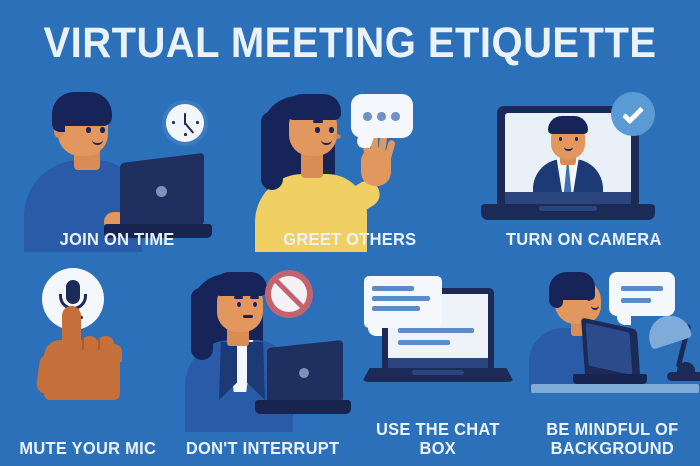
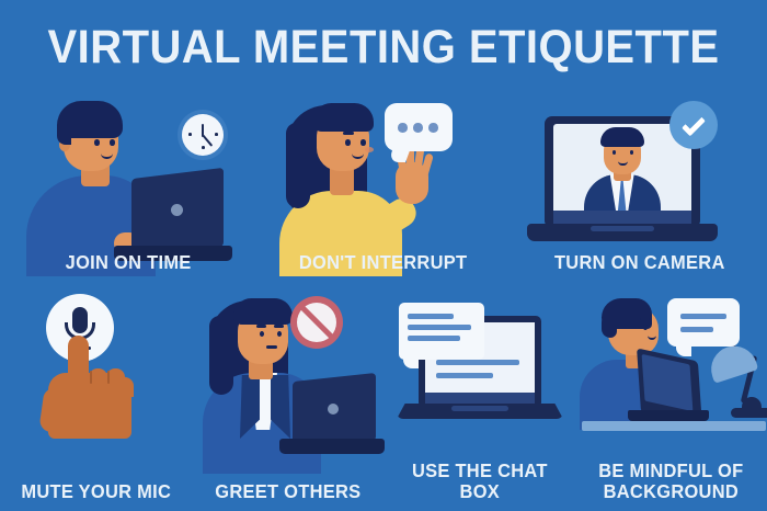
  VIRTUAL MEETING ETIQUETTE
  JOIN ON TIME
- GREET OTHERS
+ DON'T INTERRUPT
  TURN ON CAMERA
  MUTE YOUR MIC
- DON'T INTERRUPT
+ GREET OTHERS
  USE THE CHAT
  BOX
  BE MINDFUL OF
  BACKGROUND
